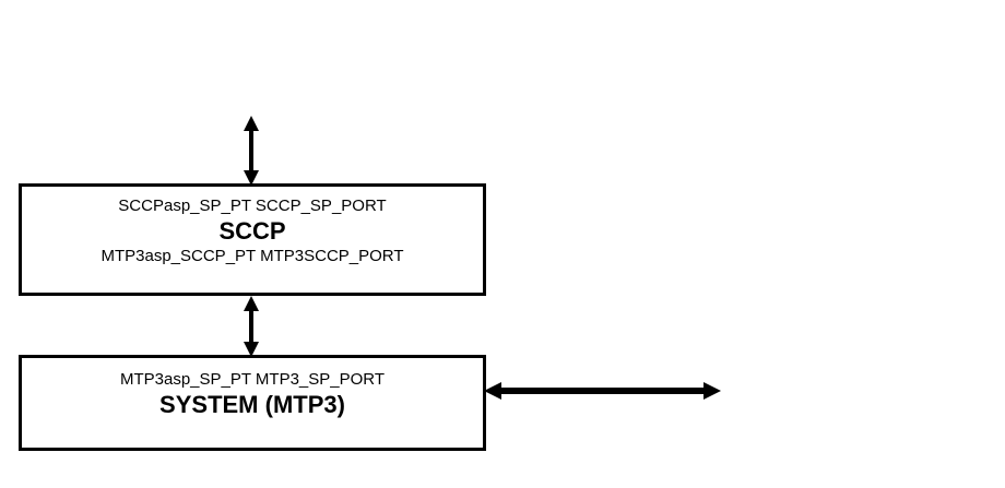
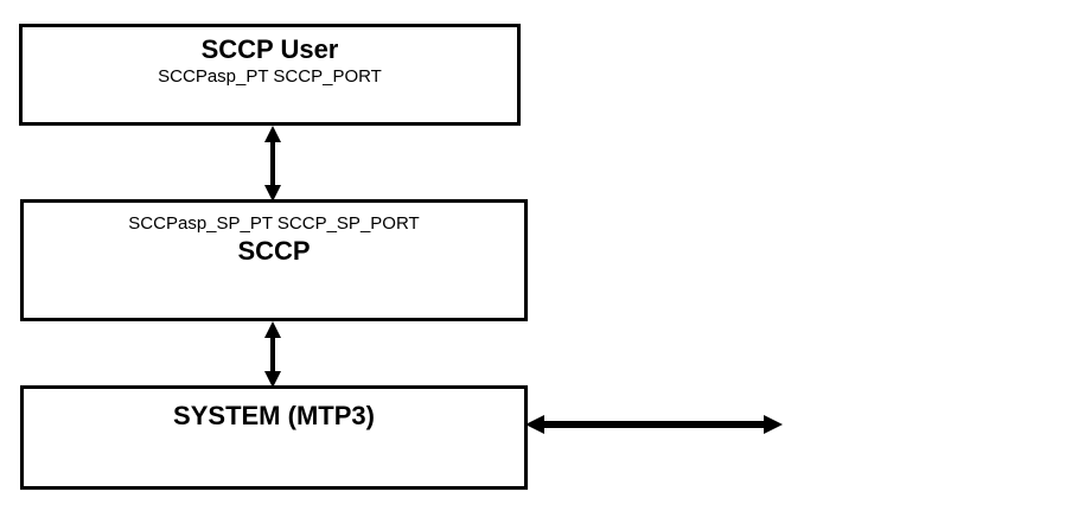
+ SCCP User
+ SCCPasp_PT SCCP_PORT
  SCCPasp_SP_PT SCCP_SP_PORT
  SCCP
- MTP3asp_SCCP_PT MTP3SCCP_PORT
- MTP3asp_SP_PT MTP3_SP_PORT
  SYSTEM (MTP3)
